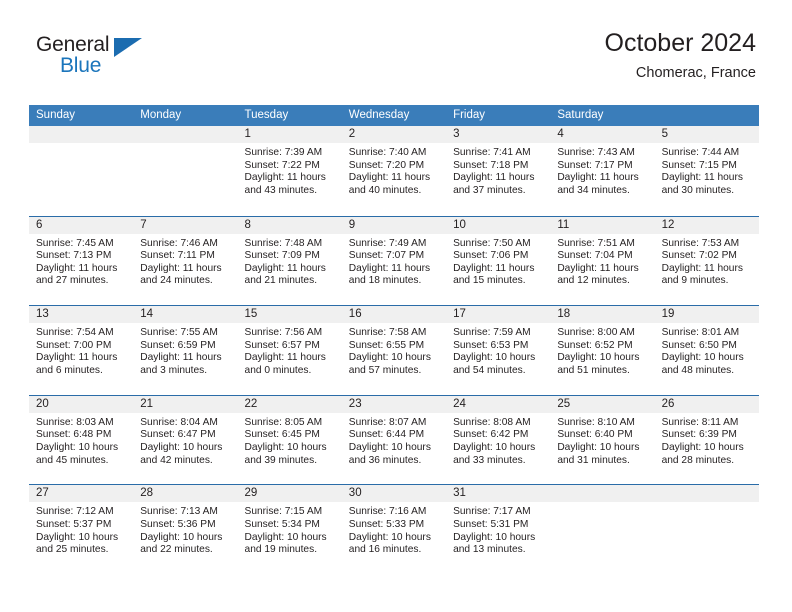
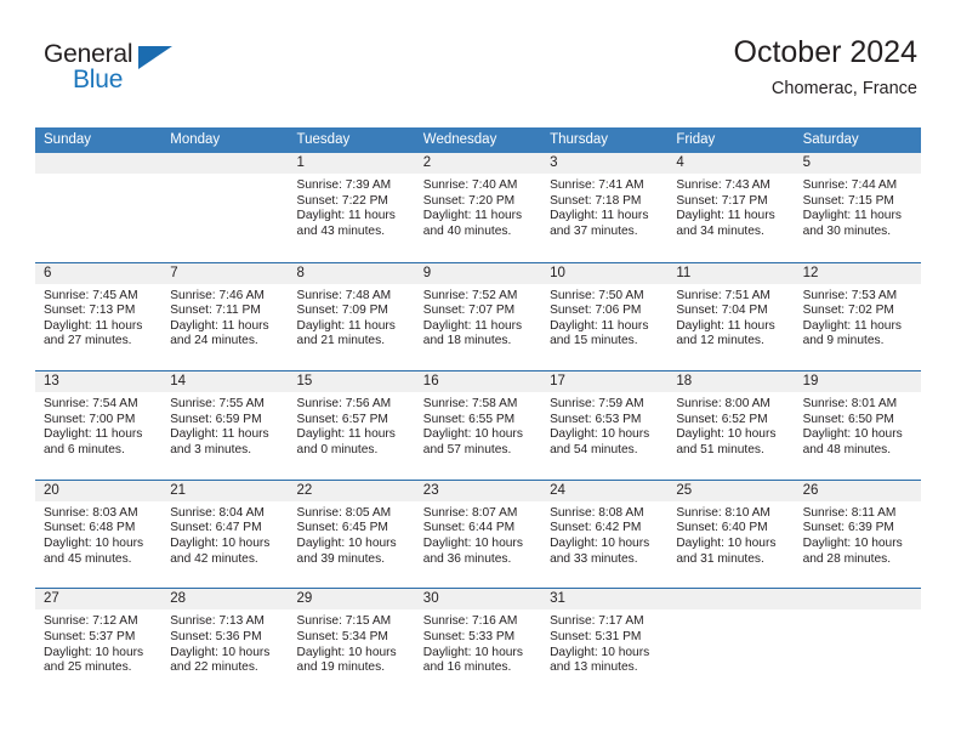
  General
  Blue
  October 2024
  Chomerac, France
  Sunday
  Monday
  Tuesday
  Wednesday
+ Thursday
  Friday
  Saturday
  1
  Sunrise: 7:39 AM
  Sunset: 7:22 PM
  Daylight: 11 hours
  and 43 minutes.
  2
  Sunrise: 7:40 AM
  Sunset: 7:20 PM
  Daylight: 11 hours
  and 40 minutes.
  3
  Sunrise: 7:41 AM
  Sunset: 7:18 PM
  Daylight: 11 hours
  and 37 minutes.
  4
  Sunrise: 7:43 AM
  Sunset: 7:17 PM
  Daylight: 11 hours
  and 34 minutes.
  5
  Sunrise: 7:44 AM
  Sunset: 7:15 PM
  Daylight: 11 hours
  and 30 minutes.
  6
  Sunrise: 7:45 AM
  Sunset: 7:13 PM
  Daylight: 11 hours
  and 27 minutes.
  7
  Sunrise: 7:46 AM
  Sunset: 7:11 PM
  Daylight: 11 hours
  and 24 minutes.
  8
  Sunrise: 7:48 AM
  Sunset: 7:09 PM
  Daylight: 11 hours
  and 21 minutes.
  9
- Sunrise: 7:49 AM
+ Sunrise: 7:52 AM
  Sunset: 7:07 PM
  Daylight: 11 hours
  and 18 minutes.
  10
  Sunrise: 7:50 AM
  Sunset: 7:06 PM
  Daylight: 11 hours
  and 15 minutes.
  11
  Sunrise: 7:51 AM
  Sunset: 7:04 PM
  Daylight: 11 hours
  and 12 minutes.
  12
  Sunrise: 7:53 AM
  Sunset: 7:02 PM
  Daylight: 11 hours
  and 9 minutes.
  13
  Sunrise: 7:54 AM
  Sunset: 7:00 PM
  Daylight: 11 hours
  and 6 minutes.
  14
  Sunrise: 7:55 AM
  Sunset: 6:59 PM
  Daylight: 11 hours
  and 3 minutes.
  15
  Sunrise: 7:56 AM
  Sunset: 6:57 PM
  Daylight: 11 hours
  and 0 minutes.
  16
  Sunrise: 7:58 AM
  Sunset: 6:55 PM
  Daylight: 10 hours
  and 57 minutes.
  17
  Sunrise: 7:59 AM
  Sunset: 6:53 PM
  Daylight: 10 hours
  and 54 minutes.
  18
  Sunrise: 8:00 AM
  Sunset: 6:52 PM
  Daylight: 10 hours
  and 51 minutes.
  19
  Sunrise: 8:01 AM
  Sunset: 6:50 PM
  Daylight: 10 hours
  and 48 minutes.
  20
  Sunrise: 8:03 AM
  Sunset: 6:48 PM
  Daylight: 10 hours
  and 45 minutes.
  21
  Sunrise: 8:04 AM
  Sunset: 6:47 PM
  Daylight: 10 hours
  and 42 minutes.
  22
  Sunrise: 8:05 AM
  Sunset: 6:45 PM
  Daylight: 10 hours
  and 39 minutes.
  23
  Sunrise: 8:07 AM
  Sunset: 6:44 PM
  Daylight: 10 hours
  and 36 minutes.
  24
  Sunrise: 8:08 AM
  Sunset: 6:42 PM
  Daylight: 10 hours
  and 33 minutes.
  25
  Sunrise: 8:10 AM
  Sunset: 6:40 PM
  Daylight: 10 hours
  and 31 minutes.
  26
  Sunrise: 8:11 AM
  Sunset: 6:39 PM
  Daylight: 10 hours
  and 28 minutes.
  27
  Sunrise: 7:12 AM
  Sunset: 5:37 PM
  Daylight: 10 hours
  and 25 minutes.
  28
  Sunrise: 7:13 AM
  Sunset: 5:36 PM
  Daylight: 10 hours
  and 22 minutes.
  29
  Sunrise: 7:15 AM
  Sunset: 5:34 PM
  Daylight: 10 hours
  and 19 minutes.
  30
  Sunrise: 7:16 AM
  Sunset: 5:33 PM
  Daylight: 10 hours
  and 16 minutes.
  31
  Sunrise: 7:17 AM
  Sunset: 5:31 PM
  Daylight: 10 hours
  and 13 minutes.
